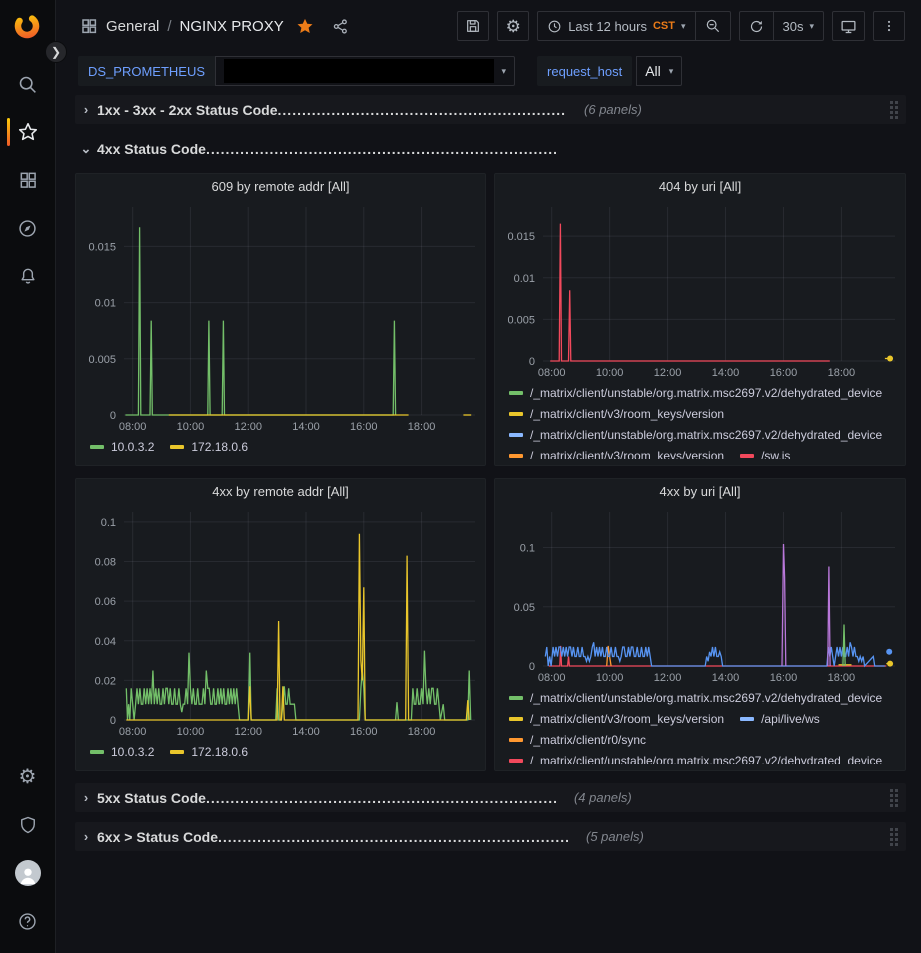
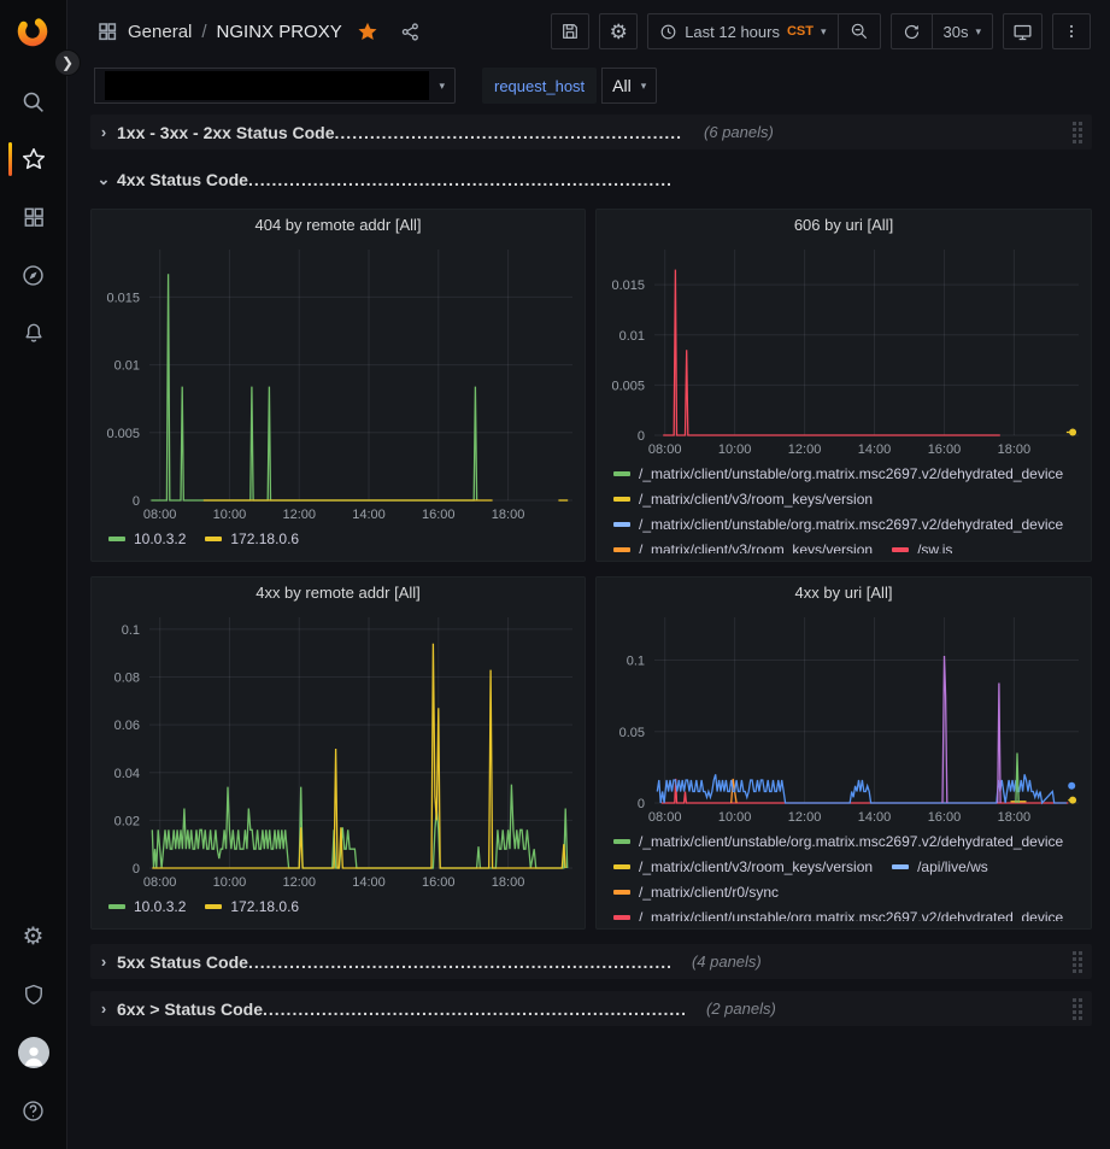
  ❯
  ⚙
  General
  /
  NGINX PROXY
  ⚙
  Last 12 hours
  CST
  ▾
  30s
  ▾
- DS_PROMETHEUS
  ▾
  request_host
  All
  ▾
  ›
  1xx - 3xx - 2xx Status Code
  ...........................................................
  (6 panels)
  ⌄
  4xx Status Code
  ........................................................................
- 609 by remote addr [All]
+ 404 by remote addr [All]
  08:00
  10:00
  12:00
  14:00
  16:00
  18:00
  0
  0.005
  0.01
  0.015
  10.0.3.2
  172.18.0.6
- 404 by uri [All]
+ 606 by uri [All]
  08:00
  10:00
  12:00
  14:00
  16:00
  18:00
  0
  0.005
  0.01
  0.015
  /_matrix/client/unstable/org.matrix.msc2697.v2/dehydrated_device
  /_matrix/client/v3/room_keys/version
  /_matrix/client/unstable/org.matrix.msc2697.v2/dehydrated_device
  /_matrix/client/v3/room_keys/version
  /sw.js
  4xx by remote addr [All]
  08:00
  10:00
  12:00
  14:00
  16:00
  18:00
  0
  0.02
  0.04
  0.06
  0.08
  0.1
  10.0.3.2
  172.18.0.6
  4xx by uri [All]
  08:00
  10:00
  12:00
  14:00
  16:00
  18:00
  0
  0.05
  0.1
  /_matrix/client/unstable/org.matrix.msc2697.v2/dehydrated_device
  /_matrix/client/v3/room_keys/version
  /api/live/ws
  /_matrix/client/r0/sync
  /_matrix/client/unstable/org.matrix.msc2697.v2/dehydrated_device
  ›
  5xx Status Code
  ........................................................................
  (4 panels)
  ›
  6xx > Status Code
  ........................................................................
- (5 panels)
+ (2 panels)
